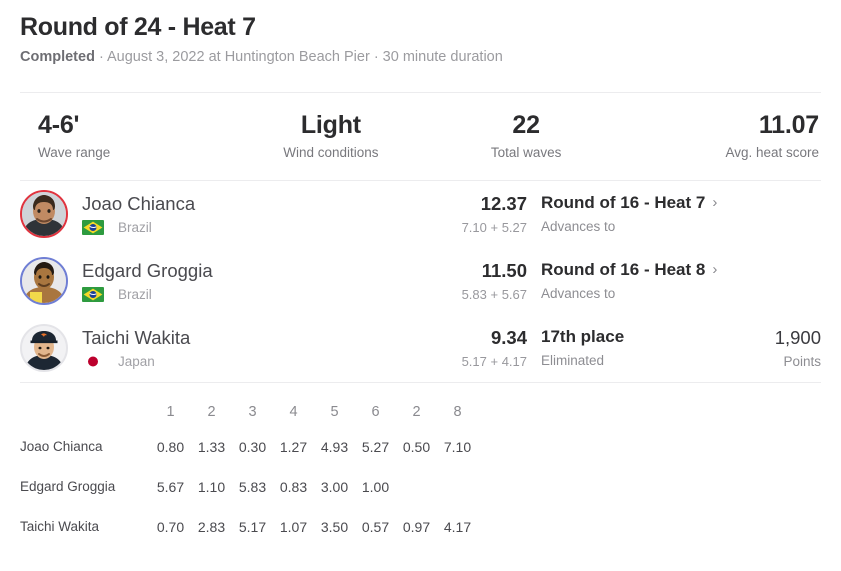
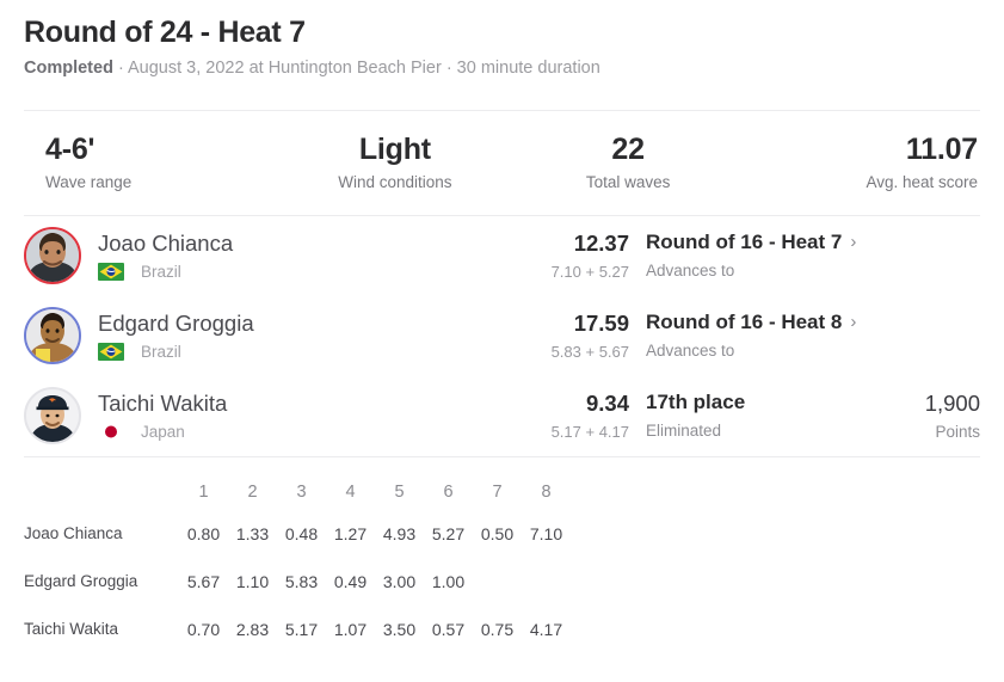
  Round of 24 - Heat 7
  Completed · August 3, 2022 at Huntington Beach Pier · 30 minute duration
  4-6'
  Wave range
  Light
  Wind conditions
  22
  Total waves
  11.07
  Avg. heat score
  Joao Chianca
  Brazil
  12.37
  7.10 + 5.27
  Round of 16 - Heat 7
  ›
  Advances to
  Edgard Groggia
  Brazil
- 11.50
+ 17.59
  5.83 + 5.67
  Round of 16 - Heat 8
  ›
  Advances to
  Taichi Wakita
  Japan
  9.34
  5.17 + 4.17
  17th place
  Eliminated
  1,900
  Points
- 	1	2	3	4	5	6	2	8
+ 	1	2	3	4	5	6	7	8
- Joao Chianca	0.80	1.33	0.30	1.27	4.93	5.27	0.50	7.10
+ Joao Chianca	0.80	1.33	0.48	1.27	4.93	5.27	0.50	7.10
- Edgard Groggia	5.67	1.10	5.83	0.83	3.00	1.00
+ Edgard Groggia	5.67	1.10	5.83	0.49	3.00	1.00
- Taichi Wakita	0.70	2.83	5.17	1.07	3.50	0.57	0.97	4.17
+ Taichi Wakita	0.70	2.83	5.17	1.07	3.50	0.57	0.75	4.17
